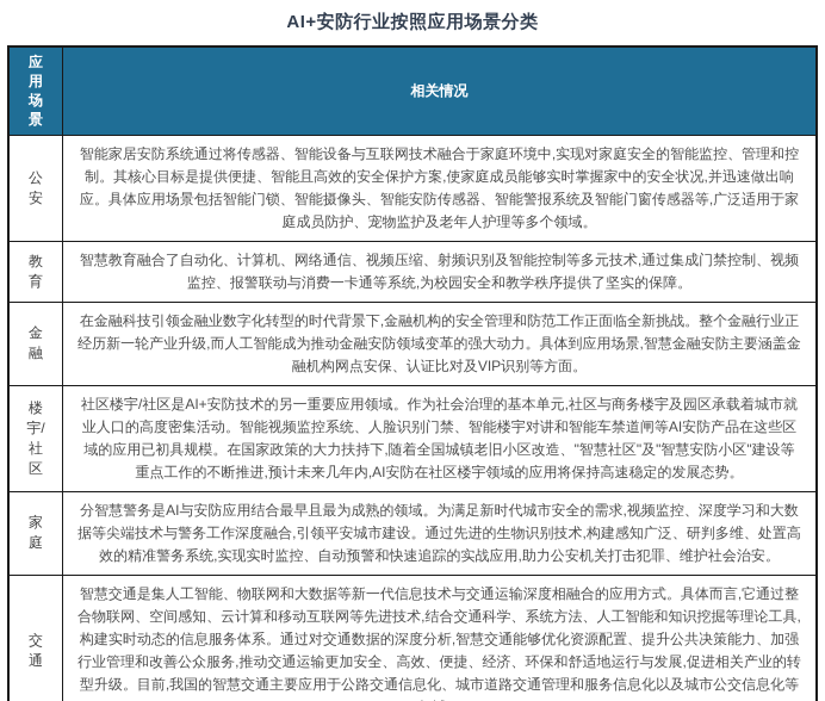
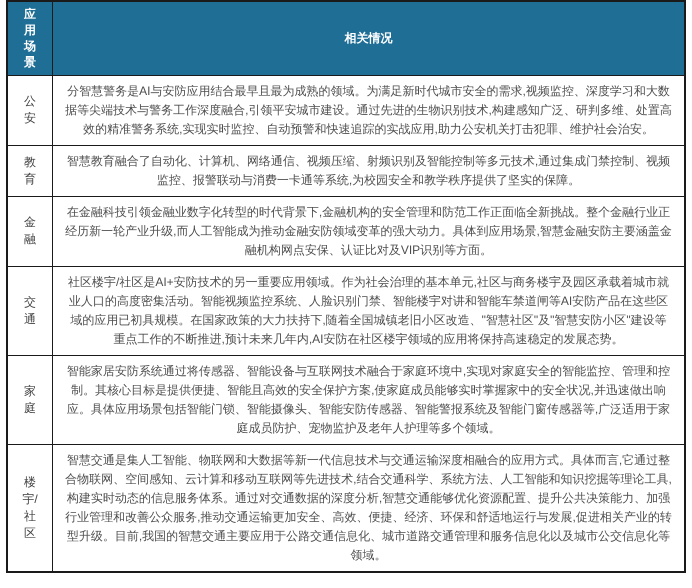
- AI+安防行业按照应用场景分类
  应用场景	相关情况
- 公安	智能家居安防系统通过将传感器、智能设备与互联网技术融合于家庭环境中,实现对家庭安全的智能监控、管理和控制。其核心目标是提供便捷、智能且高效的安全保护方案,使家庭成员能够实时掌握家中的安全状况,并迅速做出响应。具体应用场景包括智能门锁、智能摄像头、智能安防传感器、智能警报系统及智能门窗传感器等,广泛适用于家庭成员防护、宠物监护及老年人护理等多个领域。
+ 公安	分智慧警务是AI与安防应用结合最早且最为成熟的领域。为满足新时代城市安全的需求,视频监控、深度学习和大数据等尖端技术与警务工作深度融合,引领平安城市建设。通过先进的生物识别技术,构建感知广泛、研判多维、处置高效的精准警务系统,实现实时监控、自动预警和快速追踪的实战应用,助力公安机关打击犯罪、维护社会治安。
  教育	智慧教育融合了自动化、计算机、网络通信、视频压缩、射频识别及智能控制等多元技术,通过集成门禁控制、视频监控、报警联动与消费一卡通等系统,为校园安全和教学秩序提供了坚实的保障。
  金融	在金融科技引领金融业数字化转型的时代背景下,金融机构的安全管理和防范工作正面临全新挑战。整个金融行业正经历新一轮产业升级,而人工智能成为推动金融安防领域变革的强大动力。具体到应用场景,智慧金融安防主要涵盖金融机构网点安保、认证比对及VIP识别等方面。
- 楼宇/社区	社区楼宇/社区是AI+安防技术的另一重要应用领域。作为社会治理的基本单元,社区与商务楼宇及园区承载着城市就业人口的高度密集活动。智能视频监控系统、人脸识别门禁、智能楼宇对讲和智能车禁道闸等AI安防产品在这些区域的应用已初具规模。在国家政策的大力扶持下,随着全国城镇老旧小区改造、"智慧社区"及"智慧安防小区"建设等重点工作的不断推进,预计未来几年内,AI安防在社区楼宇领域的应用将保持高速稳定的发展态势。
+ 交通	社区楼宇/社区是AI+安防技术的另一重要应用领域。作为社会治理的基本单元,社区与商务楼宇及园区承载着城市就业人口的高度密集活动。智能视频监控系统、人脸识别门禁、智能楼宇对讲和智能车禁道闸等AI安防产品在这些区域的应用已初具规模。在国家政策的大力扶持下,随着全国城镇老旧小区改造、"智慧社区"及"智慧安防小区"建设等重点工作的不断推进,预计未来几年内,AI安防在社区楼宇领域的应用将保持高速稳定的发展态势。
- 家庭	分智慧警务是AI与安防应用结合最早且最为成熟的领域。为满足新时代城市安全的需求,视频监控、深度学习和大数据等尖端技术与警务工作深度融合,引领平安城市建设。通过先进的生物识别技术,构建感知广泛、研判多维、处置高效的精准警务系统,实现实时监控、自动预警和快速追踪的实战应用,助力公安机关打击犯罪、维护社会治安。
+ 家庭	智能家居安防系统通过将传感器、智能设备与互联网技术融合于家庭环境中,实现对家庭安全的智能监控、管理和控制。其核心目标是提供便捷、智能且高效的安全保护方案,使家庭成员能够实时掌握家中的安全状况,并迅速做出响应。具体应用场景包括智能门锁、智能摄像头、智能安防传感器、智能警报系统及智能门窗传感器等,广泛适用于家庭成员防护、宠物监护及老年人护理等多个领域。
- 交通	智慧交通是集人工智能、物联网和大数据等新一代信息技术与交通运输深度相融合的应用方式。具体而言,它通过整合物联网、空间感知、云计算和移动互联网等先进技术,结合交通科学、系统方法、人工智能和知识挖掘等理论工具,构建实时动态的信息服务体系。通过对交通数据的深度分析,智慧交通能够优化资源配置、提升公共决策能力、加强行业管理和改善公众服务,推动交通运输更加安全、高效、便捷、经济、环保和舒适地运行与发展,促进相关产业的转型升级。目前,我国的智慧交通主要应用于公路交通信息化、城市道路交通管理和服务信息化以及城市公交信息化等
+ 楼宇/社区	智慧交通是集人工智能、物联网和大数据等新一代信息技术与交通运输深度相融合的应用方式。具体而言,它通过整合物联网、空间感知、云计算和移动互联网等先进技术,结合交通科学、系统方法、人工智能和知识挖掘等理论工具,构建实时动态的信息服务体系。通过对交通数据的深度分析,智慧交通能够优化资源配置、提升公共决策能力、加强行业管理和改善公众服务,推动交通运输更加安全、高效、便捷、经济、环保和舒适地运行与发展,促进相关产业的转型升级。目前,我国的智慧交通主要应用于公路交通信息化、城市道路交通管理和服务信息化以及城市公交信息化等领域。
